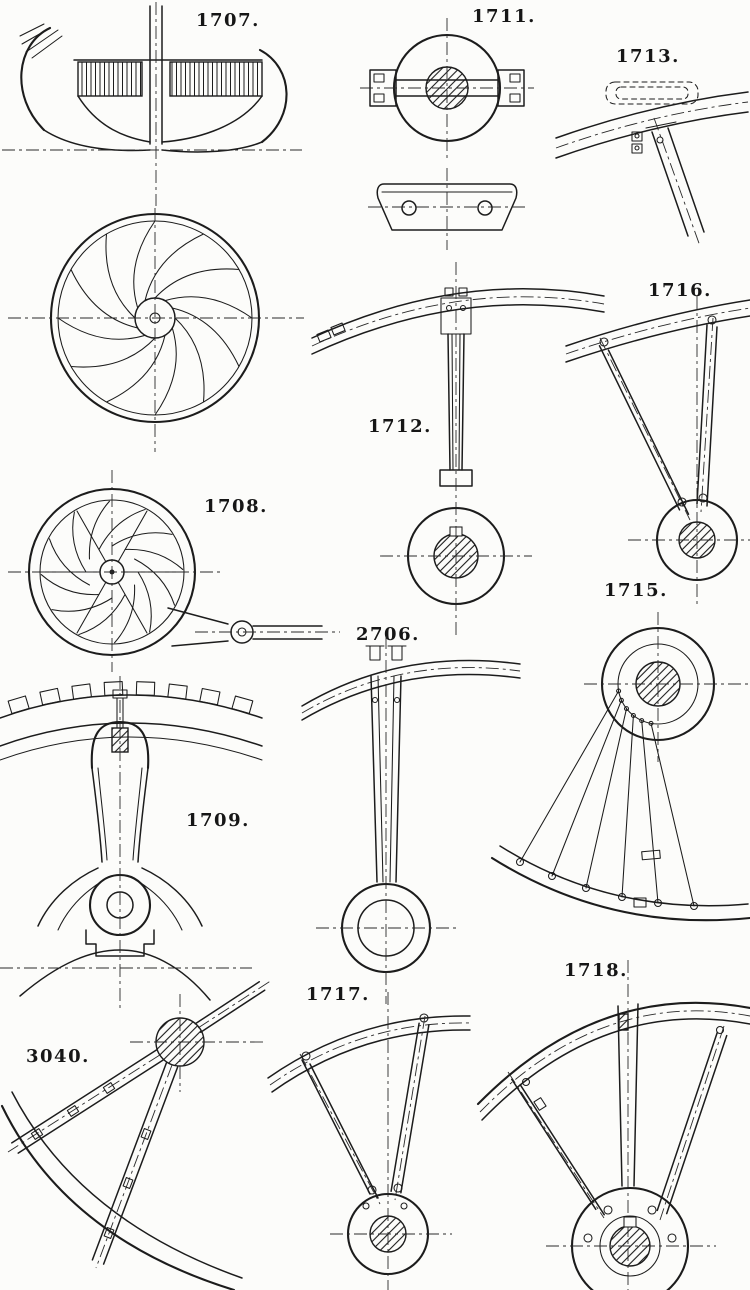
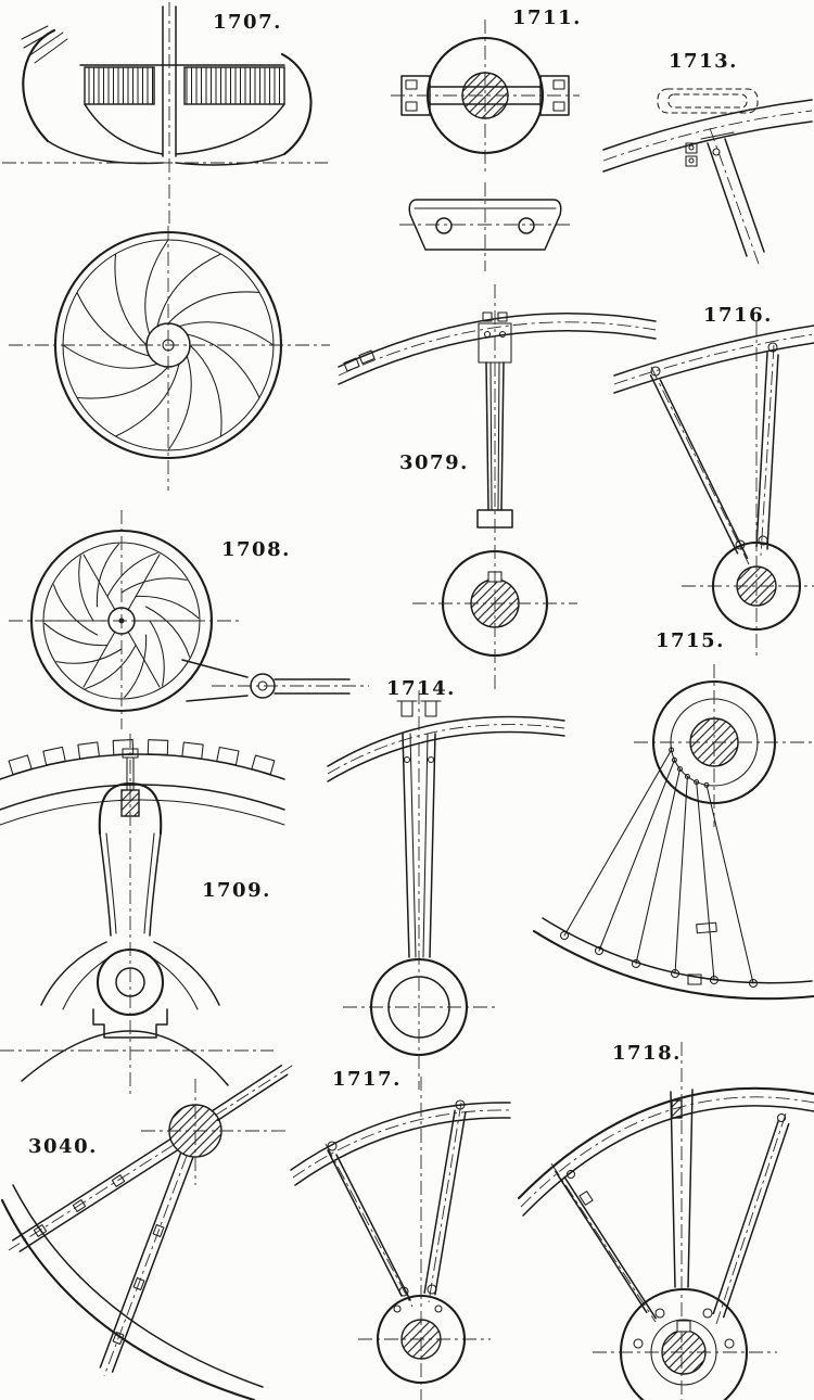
  1707.
  1708.
  1709.
  3040.
  1711.
  1713.
  1716.
- 1712.
+ 3079.
- 2706.
+ 1714.
  1715.
  1717.
  1718.
